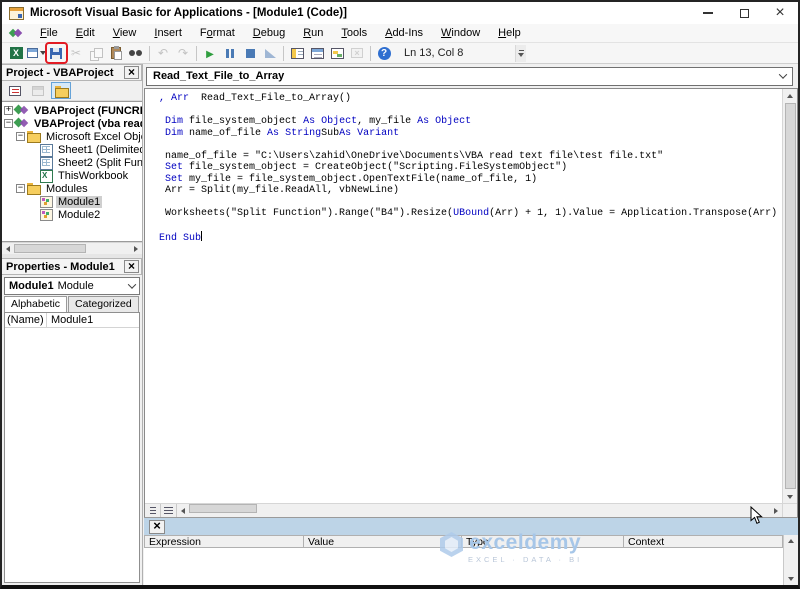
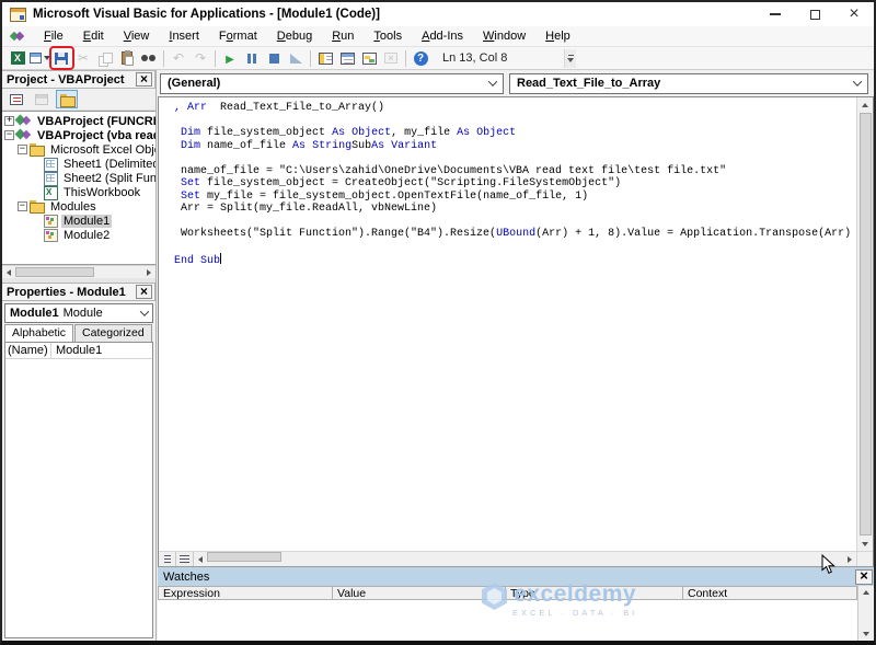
  Microsoft Visual Basic for Applications - [Module1 (Code)]
  File
  Edit
  View
  Insert
  Format
  Debug
  Run
  Tools
  Add-Ins
  Window
  Help
  Ln 13, Col 8
  Project - VBAProject
  VBAProject (FUNCR
  VBAProject (vba rea
  Microsoft Excel Obj
  Sheet1 (Delimite
  Sheet2 (Split Fun
  ThisWorkbook
  Modules
  Module1
  Module2
  Properties - Module1
  Module1
  Module
  Alphabetic
  Categorized
  (Name)
  Module1
+ (General)
  Read_Text_File_to_Array
  , Arr Read_Text_File_to_Array()
  Dim file_system_object As Object, my_file As Object
  Dim name_of_file As StringSubAs Variant
  name_of_file = "C:\Users\zahid\OneDrive\Documents\VBA read text file\test file.txt"
  Set file_system_object = CreateObject("Scripting.FileSystemObject")
  Set my_file = file_system_object.OpenTextFile(name_of_file, 1)
  Arr = Split(my_file.ReadAll, vbNewLine)
- Worksheets("Split Function").Range("B4").Resize(UBound(Arr) + 1, 1).Value = Application.Transpose(Arr)
+ Worksheets("Split Function").Range("B4").Resize(UBound(Arr) + 1, 8).Value = Application.Transpose(Arr)
  End Sub
+ Watches
  Expression
  Value
  Type
  Context
  exceldemy
  EXCEL · DATA · BI
